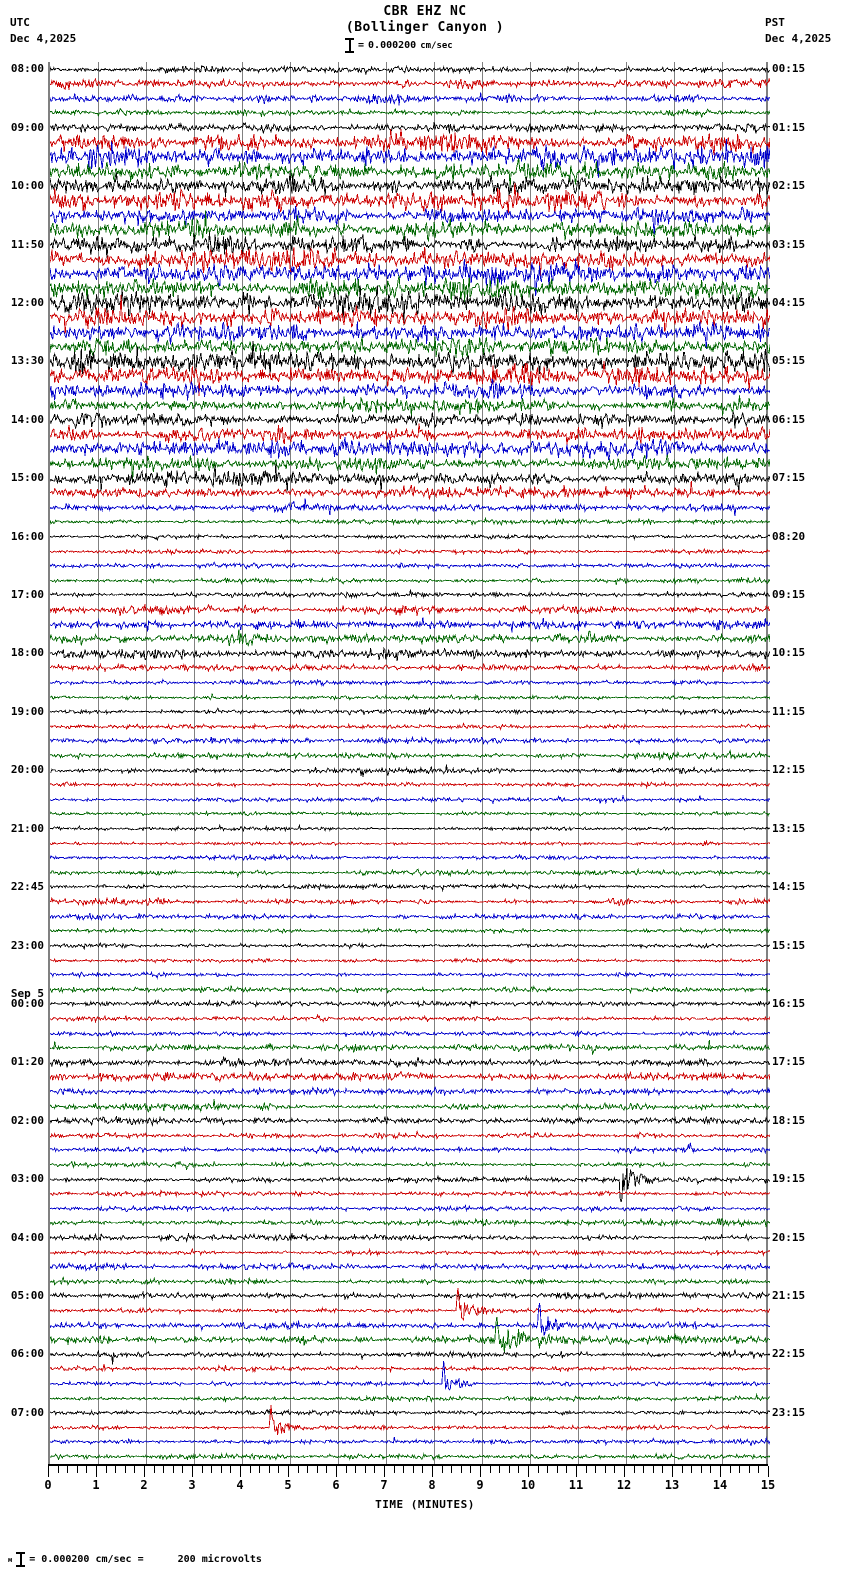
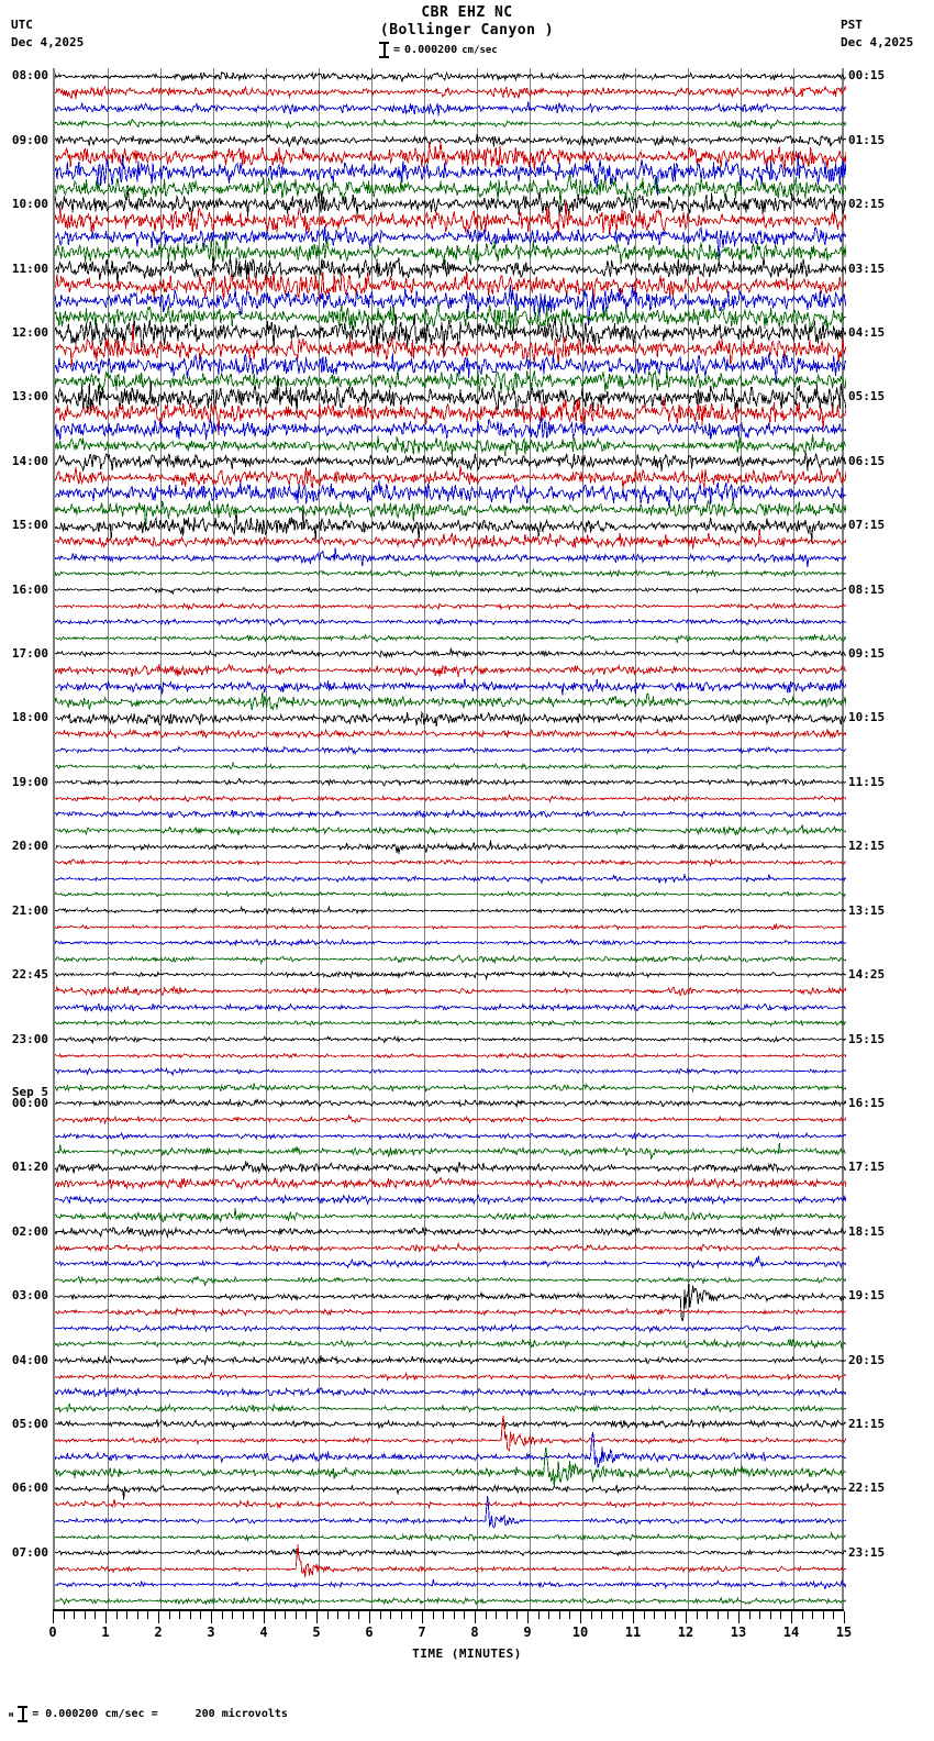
  CBR EHZ NC
  (Bollinger Canyon )
  UTC
  Dec 4,2025
  PST
  Dec 4,2025
  =
  0.000200
  cm/sec
  08:00
  09:00
  10:00
- 11:50
+ 11:00
  12:00
- 13:30
+ 13:00
  14:00
  15:00
  16:00
  17:00
  18:00
  19:00
  20:00
  21:00
  22:45
  23:00
  Sep 5
  00:00
  01:20
  02:00
  03:00
  04:00
  05:00
  06:00
  07:00
  00:15
  01:15
  02:15
  03:15
  04:15
  05:15
  06:15
  07:15
- 08:20
+ 08:15
  09:15
  10:15
  11:15
  12:15
  13:15
- 14:15
+ 14:25
  15:15
  16:15
  17:15
  18:15
  19:15
  20:15
  21:15
  22:15
  23:15
  0
  1
  2
  3
  4
  5
  6
  7
  8
  9
  10
  11
  12
  13
  14
  15
  TIME (MINUTES)
  м
  = 0.000200 cm/sec =
  200 microvolts
